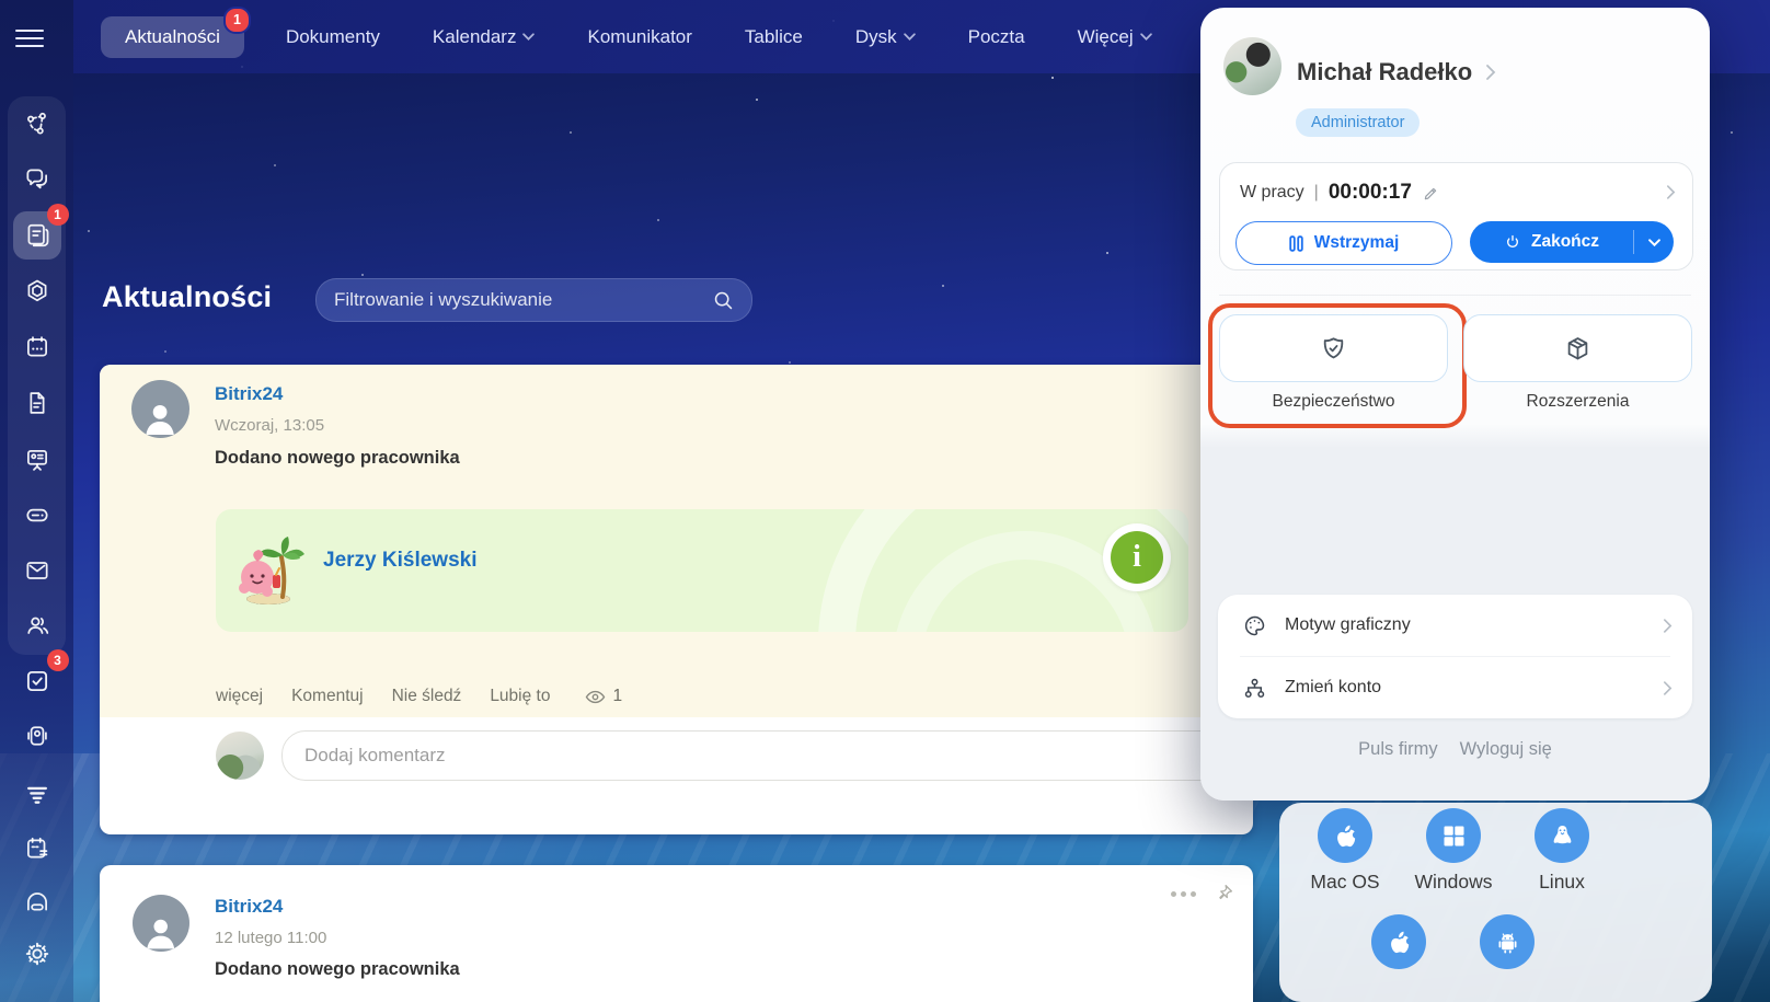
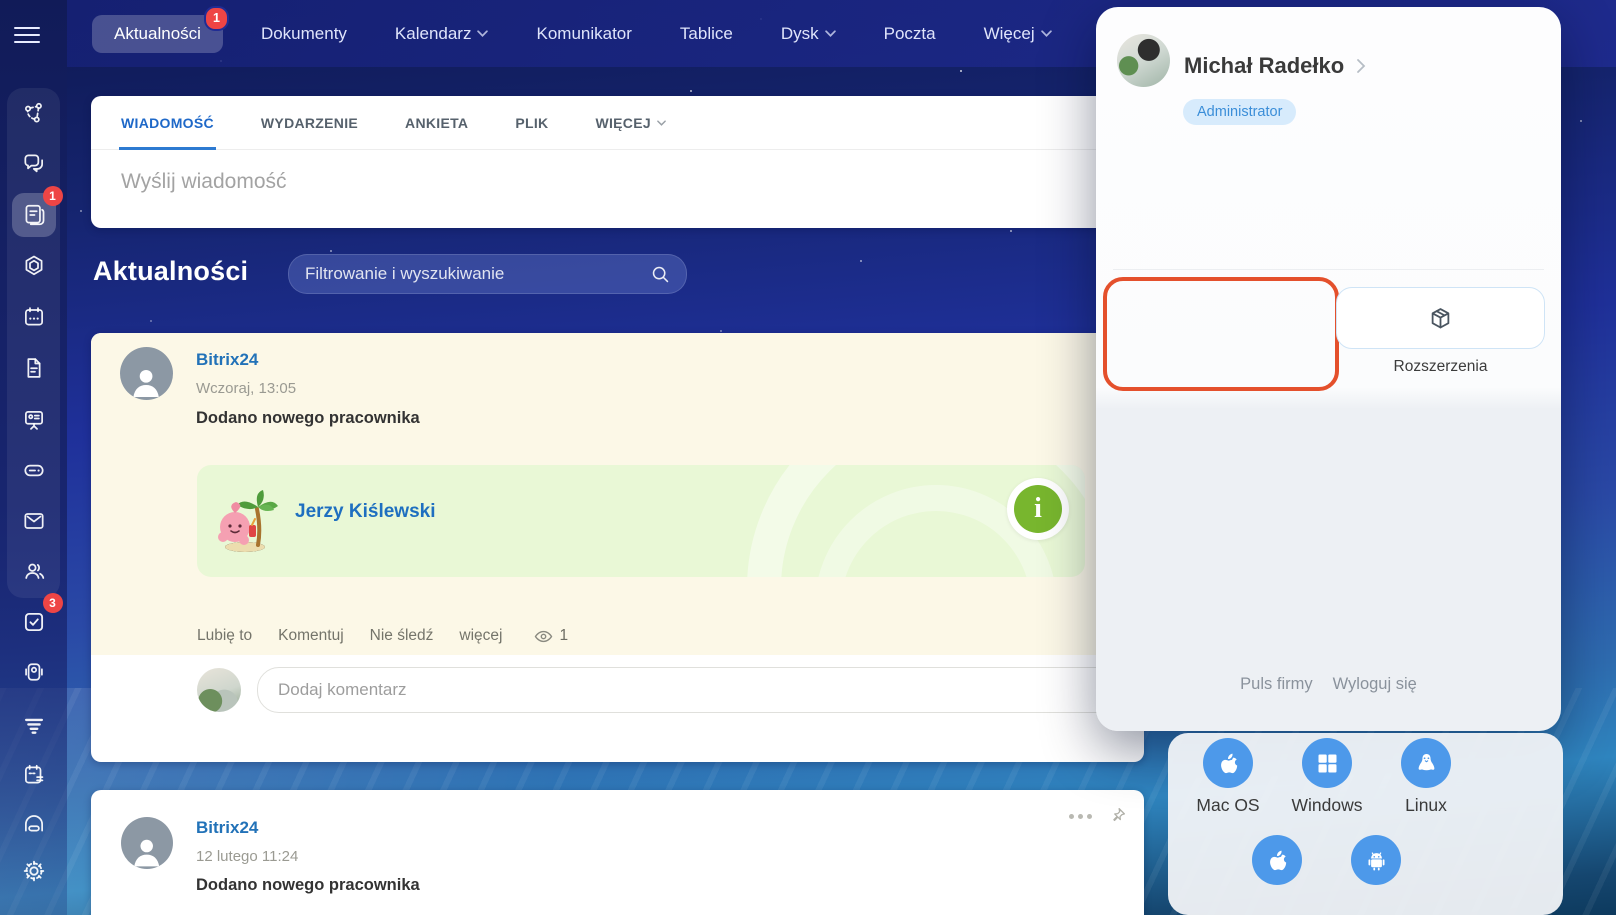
  Aktualności
  1
  Dokumenty
  Kalendarz
  Komunikator
  Tablice
  Dysk
  Poczta
  Więcej
  1
  3
+ WIADOMOŚĆ
+ WYDARZENIE
+ ANKIETA
+ PLIK
+ WIĘCEJ
+ Wyślij wiadomość
  Aktualności
  Filtrowanie i wyszukiwanie
  Bitrix24
  Wczoraj, 13:05
  Dodano nowego pracownika
  Jerzy Kiślewski
  i
- więcej
+ Lubię to
  Komentuj
  Nie śledź
- Lubię to
+ więcej
  1
  Dodaj komentarz
  Bitrix24
- 12 lutego 11:00
+ 12 lutego 11:24
  Dodano nowego pracownika
  Michał Radełko
  Administrator
- W pracy
- |
- 00:00:17
- Wstrzymaj
- Zakończ
- Bezpieczeństwo
  Rozszerzenia
- Motyw graficzny
- Zmień konto
  Puls firmy
  Wyloguj się
  Mac OS
  Windows
  Linux
